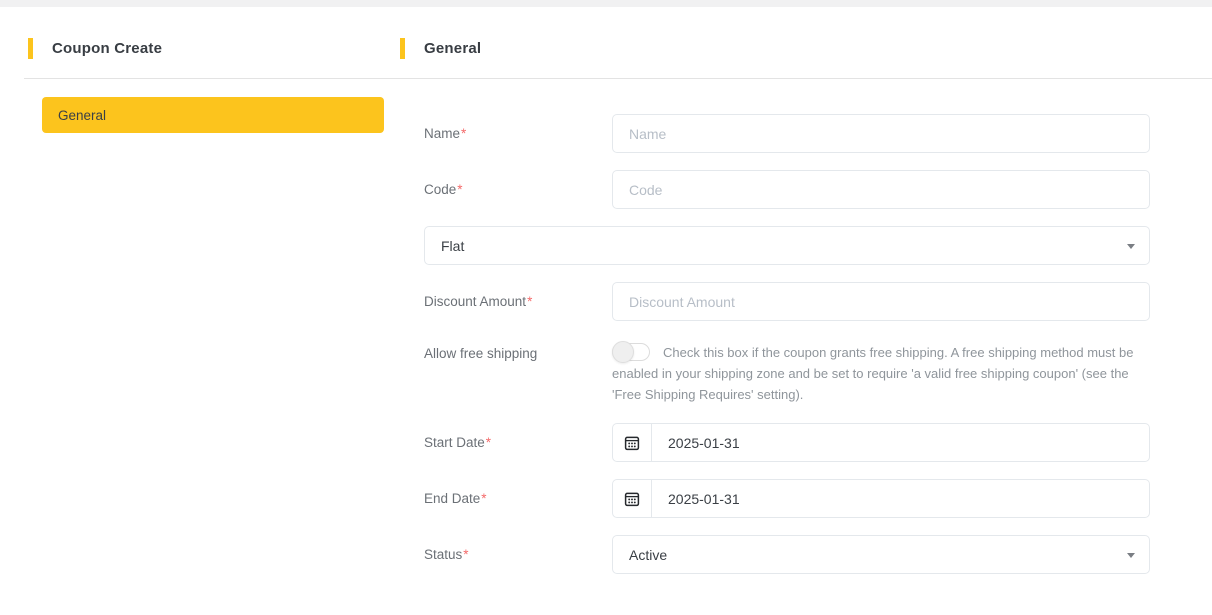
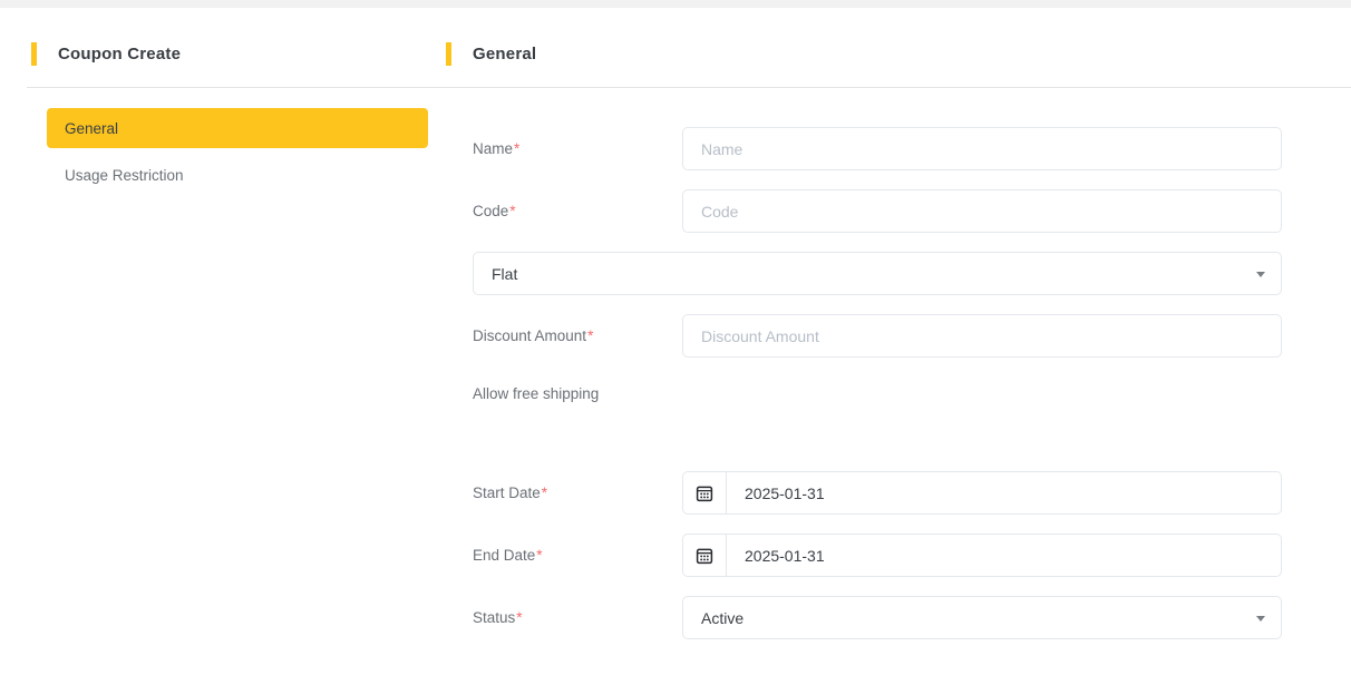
  Coupon Create
  General
  General
+ Usage Restriction
  Name
  *
  Name
  Code
  *
  Code
  Flat
  Discount Amount
  *
  Discount Amount
  Allow free shipping
- Check this box if the coupon grants free shipping. A free shipping method must be enabled in your shipping zone and be set to require 'a valid free shipping coupon' (see the 'Free Shipping Requires' setting).
  Start Date
  *
  2025-01-31
  End Date
  *
  2025-01-31
  Status
  *
  Active
